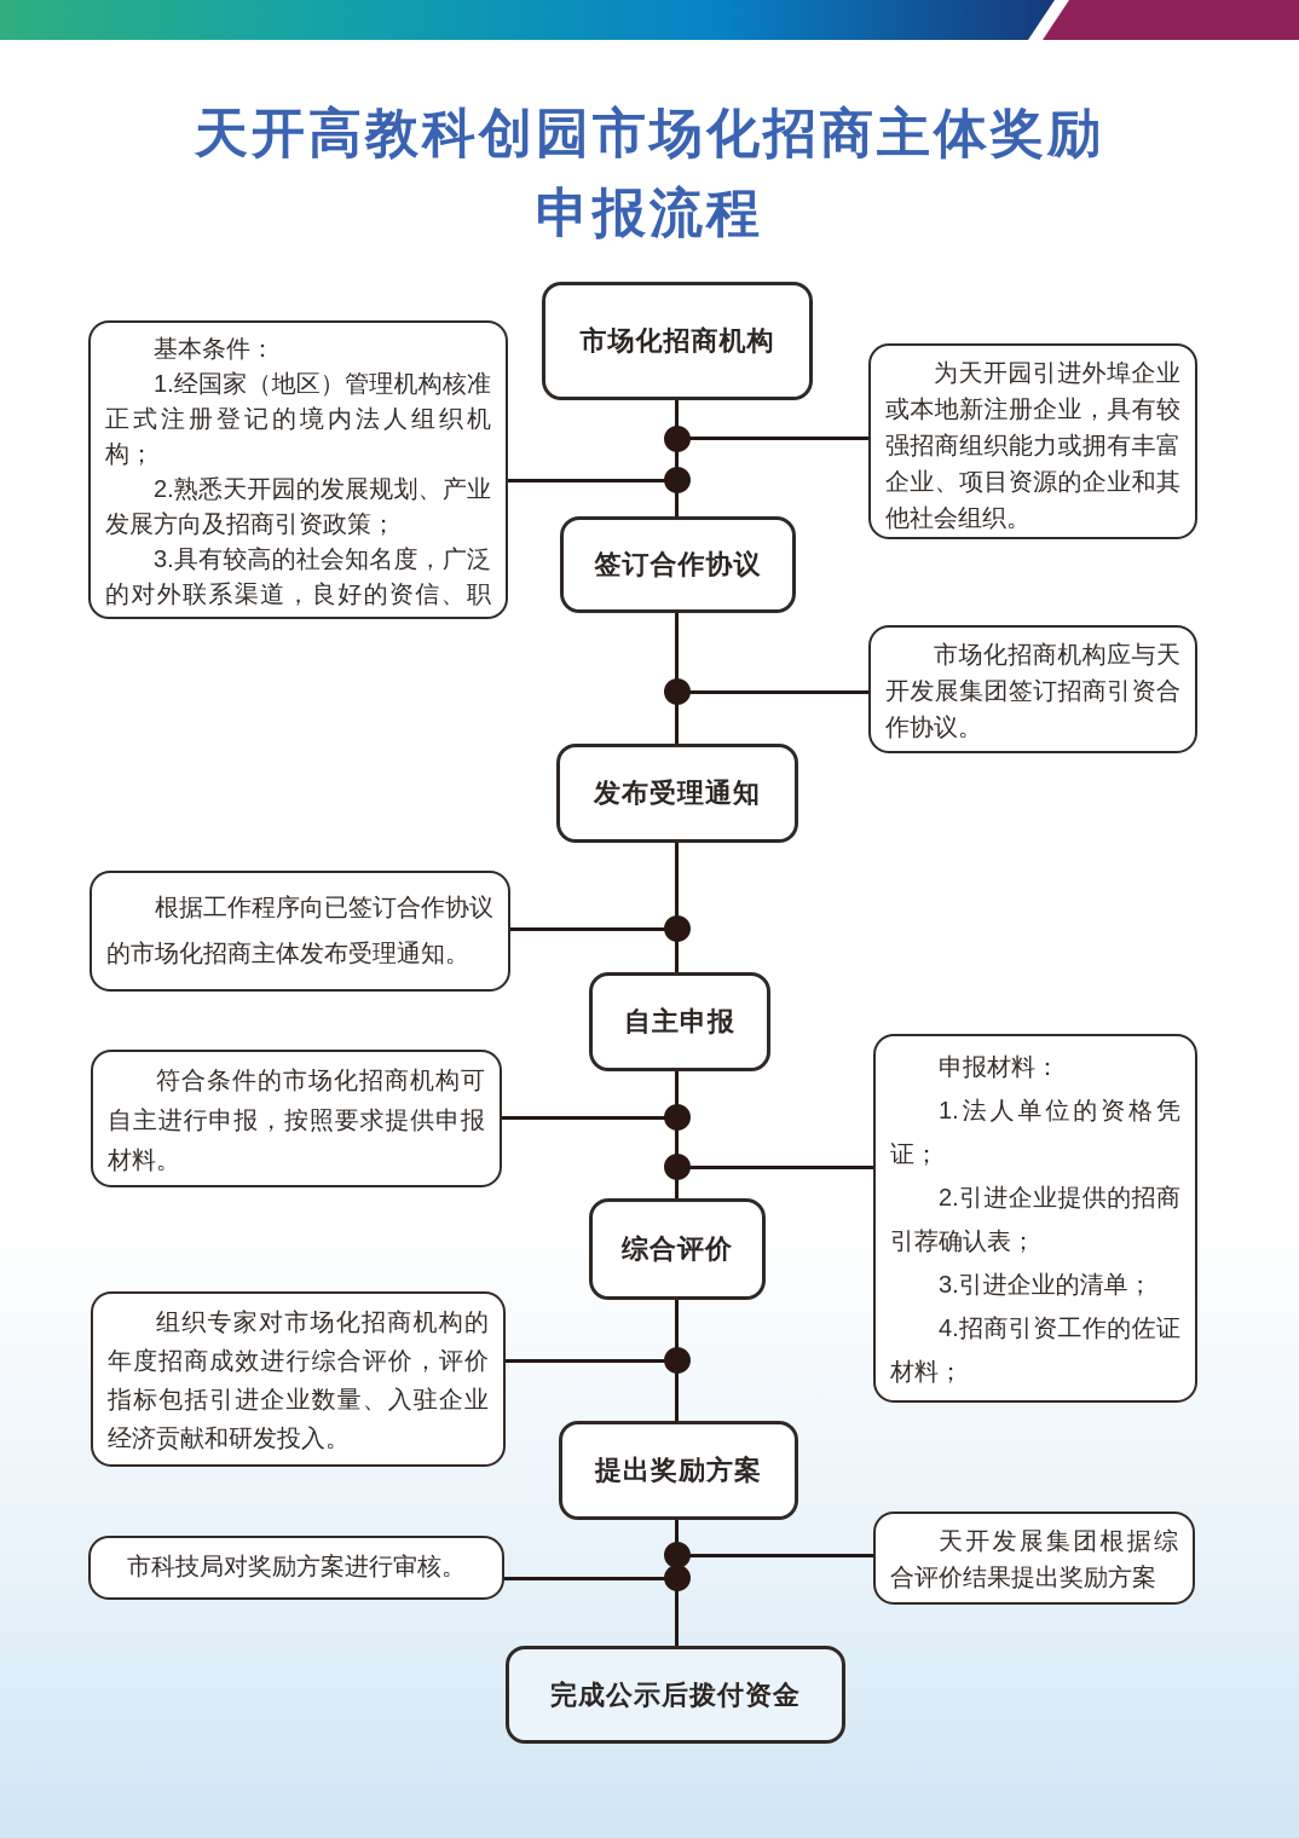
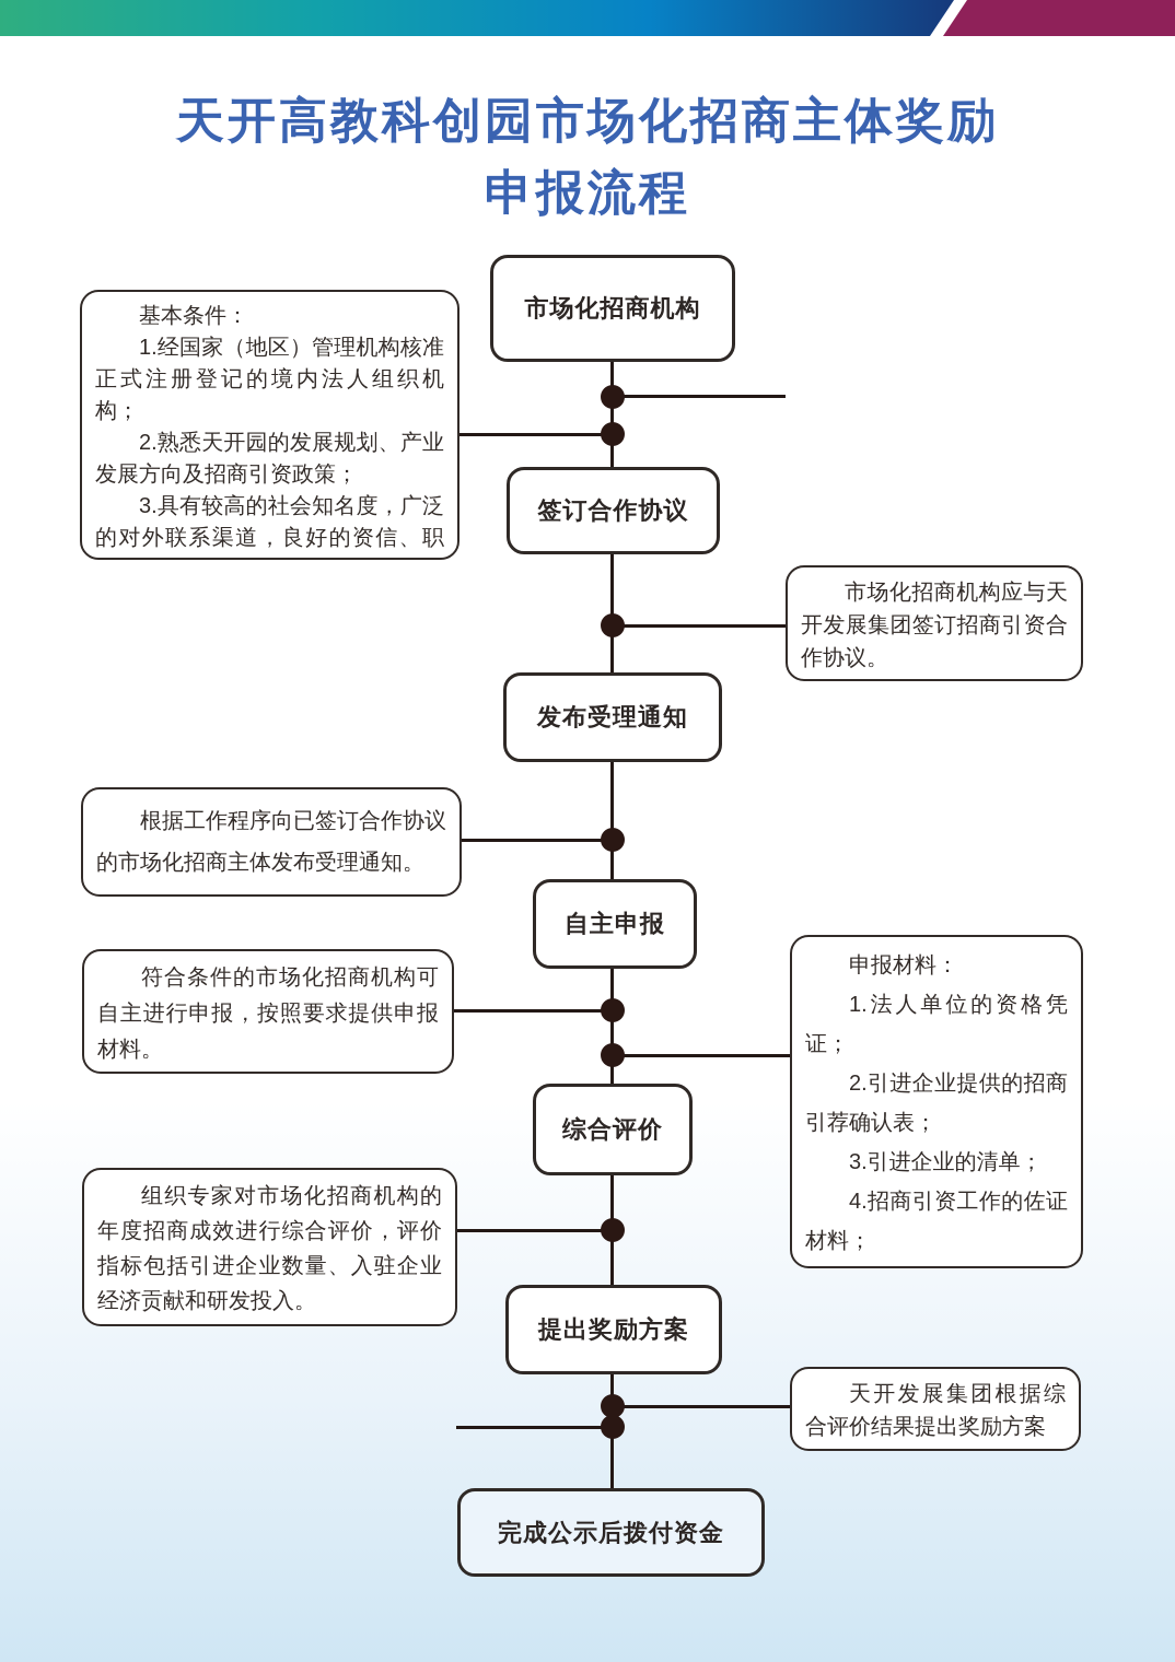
  天开高教科创园市场化招商主体奖励
  申报流程
  市场化招商机构
  签订合作协议
  发布受理通知
  自主申报
  综合评价
  提出奖励方案
  完成公示后拨付资金
  基本条件：
  1.经国家（地区）管理机构核准正式注册登记的境内法人组织机构；
  2.熟悉天开园的发展规划、产业发展方向及招商引资政策；
  3.具有较高的社会知名度，广泛的对外联系渠道，良好的资信、职
  根据工作程序向已签订合作协议的市场化招商主体发布受理通知。
  符合条件的市场化招商机构可自主进行申报，按照要求提供申报材料。
  组织专家对市场化招商机构的年度招商成效进行综合评价，评价指标包括引进企业数量、入驻企业经济贡献和研发投入。
- 市科技局对奖励方案进行审核。
- 为天开园引进外埠企业或本地新注册企业，具有较强招商组织能力或拥有丰富企业、项目资源的企业和其他社会组织。
  市场化招商机构应与天开发展集团签订招商引资合作协议。
  申报材料：
  1.法人单位的资格凭证；
  2.引进企业提供的招商引荐确认表；
  3.引进企业的清单；
  4.招商引资工作的佐证材料；
  天开发展集团根据综合评价结果提出奖励方案
